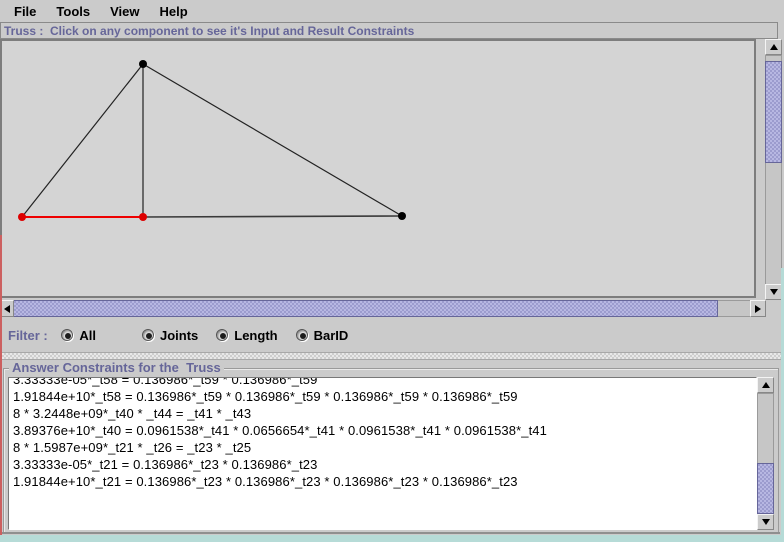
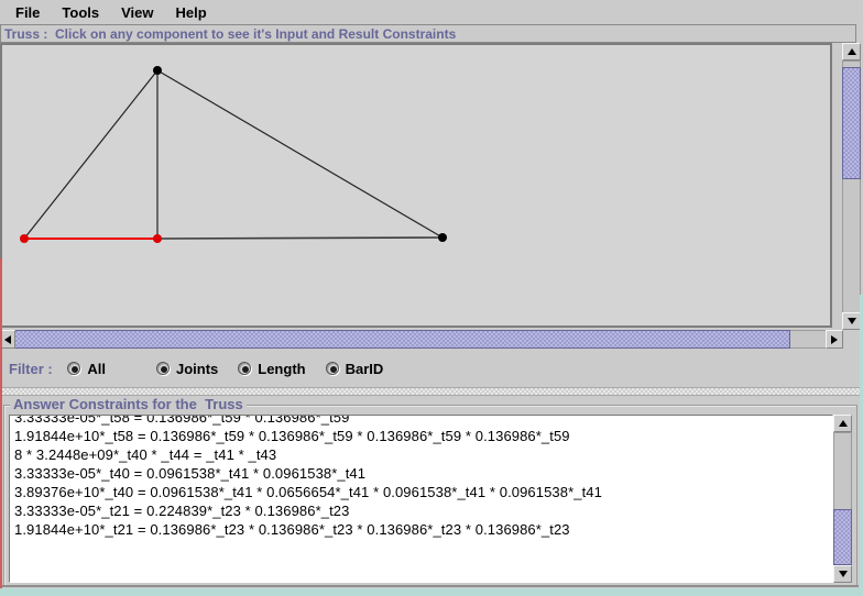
  File
  Tools
  View
  Help
  Truss : Click on any component to see it's Input and Result Constraints
  Filter :
  All
  Joints
  Length
  BarID
  Answer Constraints for the Truss
  3.33333e-05*_t58 = 0.136986*_t59 * 0.136986*_t59
  1.91844e+10*_t58 = 0.136986*_t59 * 0.136986*_t59 * 0.136986*_t59 * 0.136986*_t59
  8 * 3.2448e+09*_t40 * _t44 = _t41 * _t43
+ 3.33333e-05*_t40 = 0.0961538*_t41 * 0.0961538*_t41
  3.89376e+10*_t40 = 0.0961538*_t41 * 0.0656654*_t41 * 0.0961538*_t41 * 0.0961538*_t41
- 8 * 1.5987e+09*_t21 * _t26 = _t23 * _t25
- 3.33333e-05*_t21 = 0.136986*_t23 * 0.136986*_t23
+ 3.33333e-05*_t21 = 0.224839*_t23 * 0.136986*_t23
  1.91844e+10*_t21 = 0.136986*_t23 * 0.136986*_t23 * 0.136986*_t23 * 0.136986*_t23
